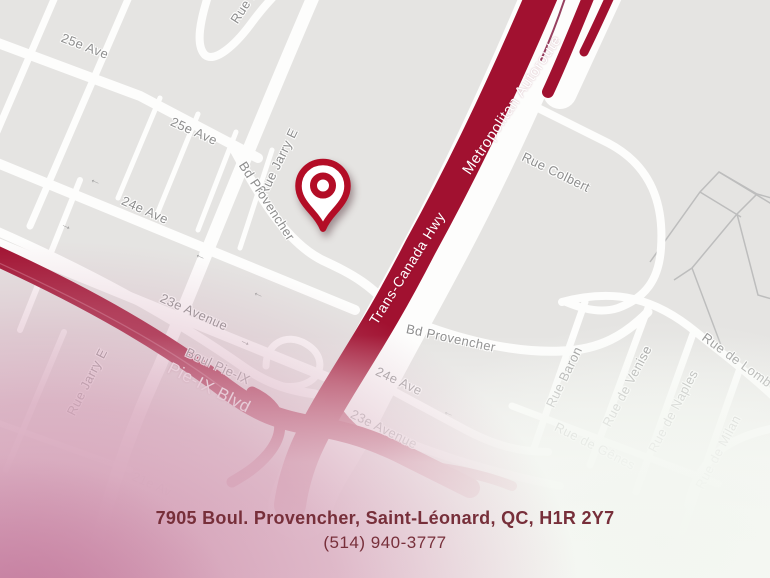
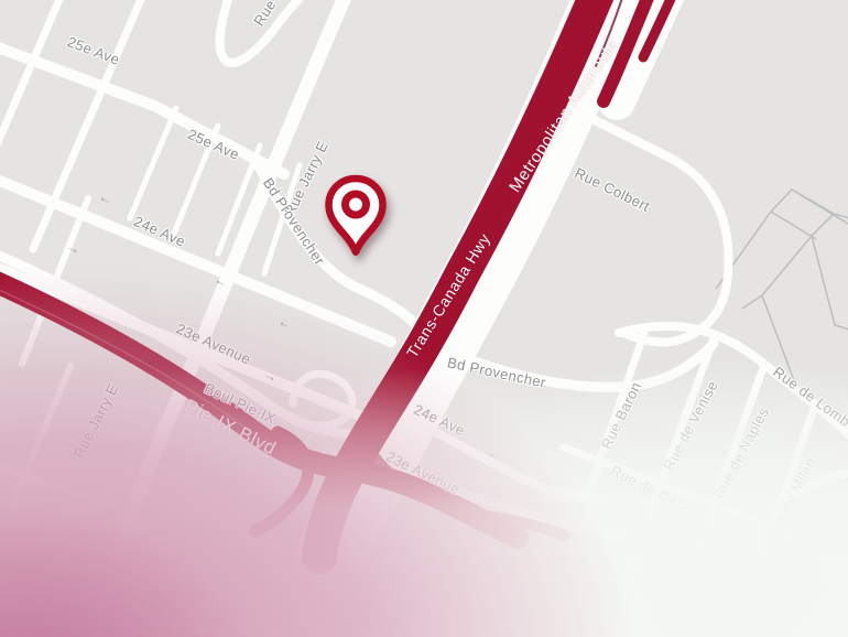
- 7905 Boul. Provencher, Saint-Léonard, QC, H1R 2Y7
- (514) 940-3777
